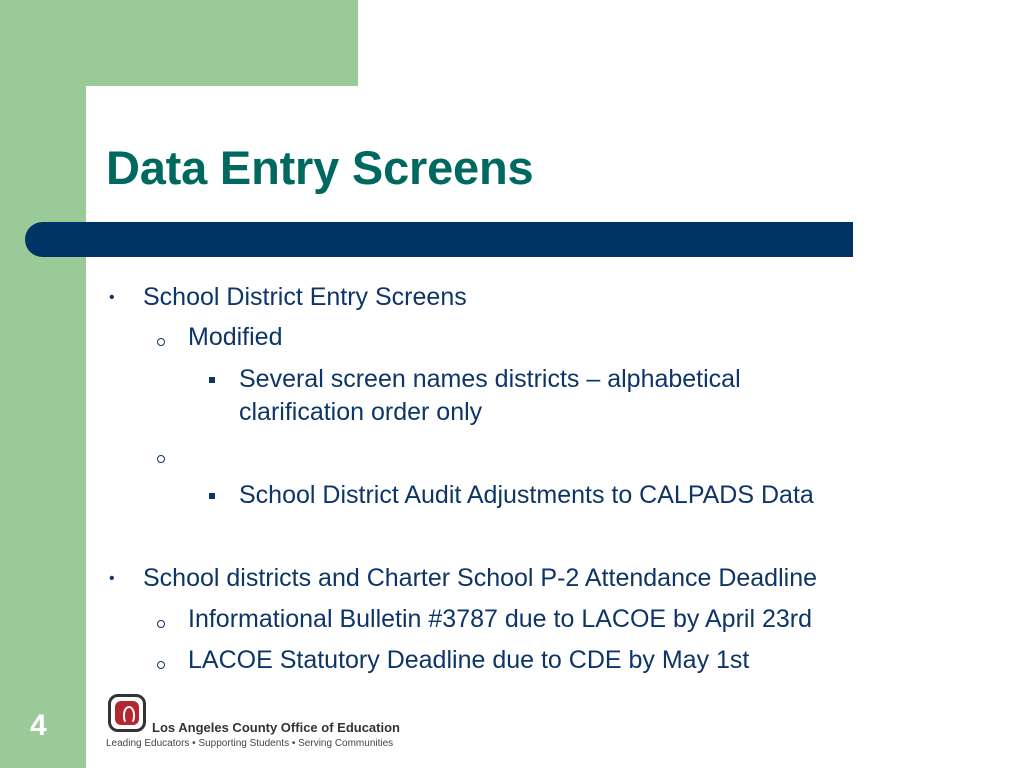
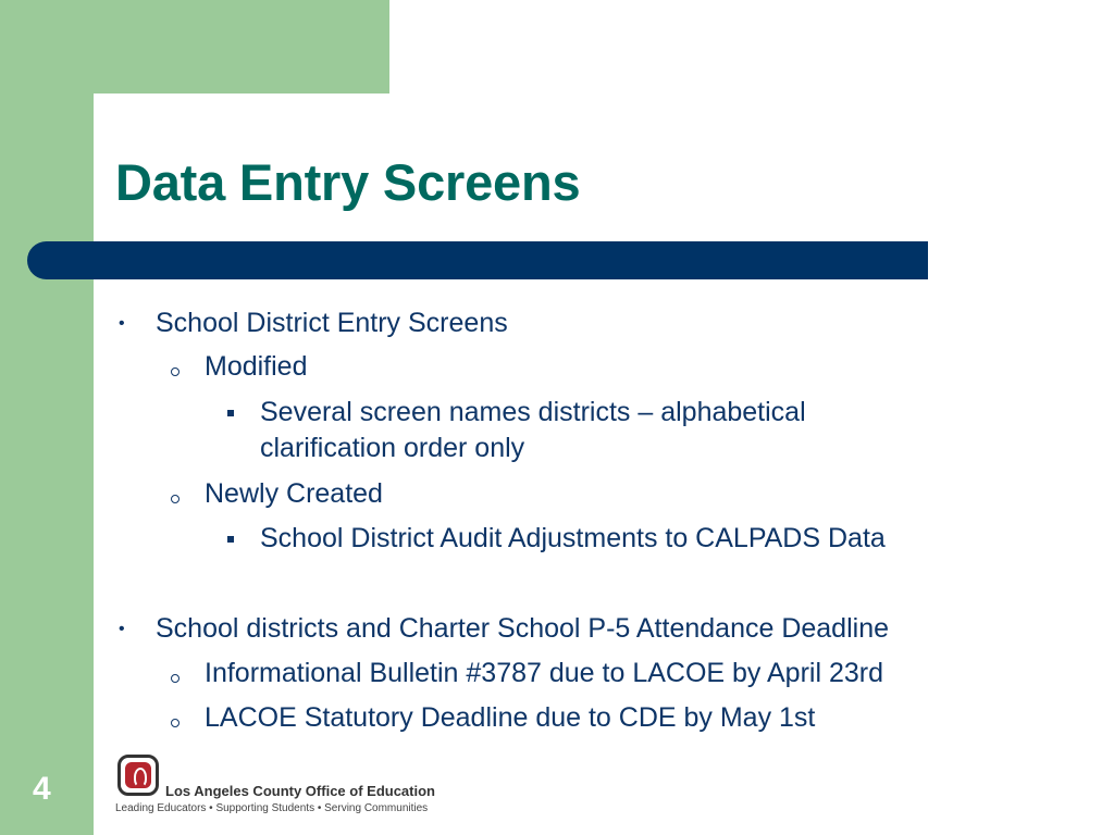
  Data Entry Screens
  •
  School District Entry Screens
  Modified
  Several screen names districts – alphabetical
  clarification order only
+ Newly Created
  School District Audit Adjustments to CALPADS Data
  •
- School districts and Charter School P-2 Attendance Deadline
+ School districts and Charter School P-5 Attendance Deadline
  Informational Bulletin #3787 due to LACOE by April 23rd
  LACOE Statutory Deadline due to CDE by May 1st
  4
  Los Angeles County Office of Education
  Leading Educators • Supporting Students • Serving Communities
